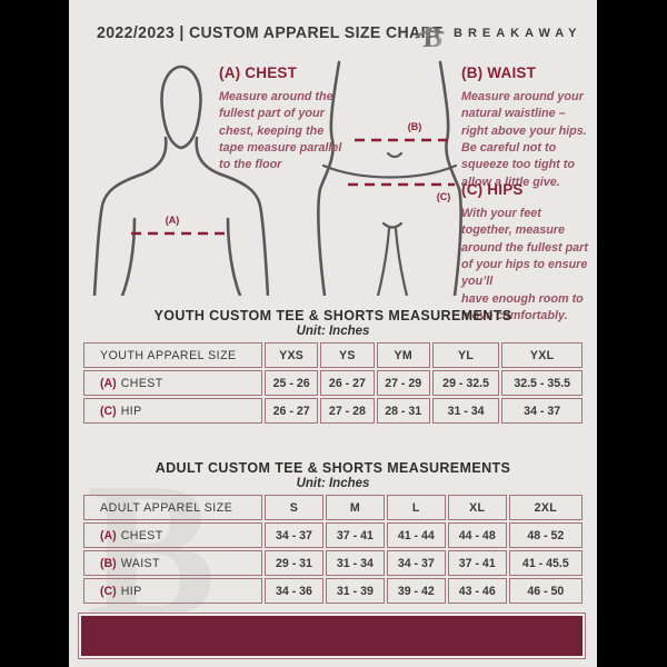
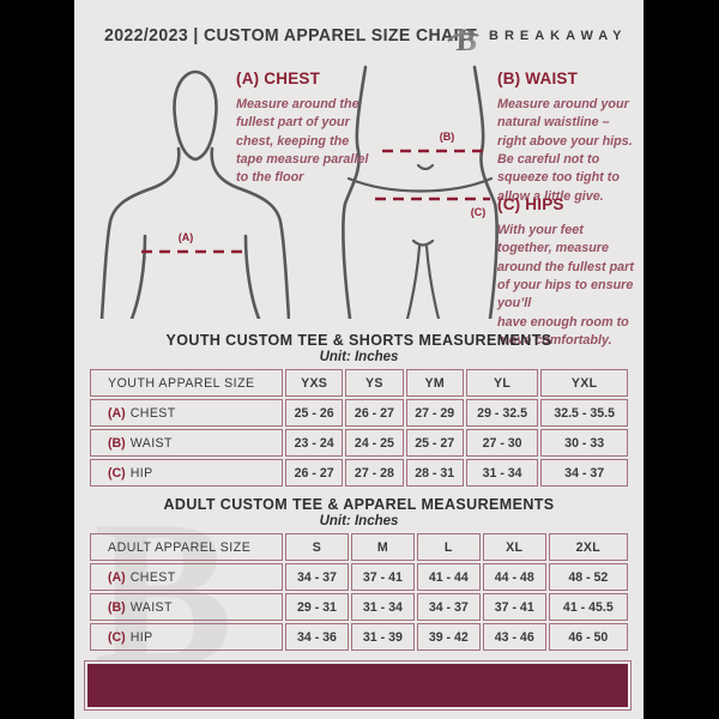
  2022/2023 | CUSTOM APPAREL SIZE CHA
  B
  BREAKAWAY
  (A)
  (B)
  (C)
  (A) CHEST
  Measure around the
  fullest part of your
  chest, keeping the
  tape measure parallel
  to the floor
  (B) WAIST
  Measure around your
  natural waistline –
  right above your hips.
  Be careful not to
  squeeze too tight to
  allow a little give.
  (C) HIPS
  With your feet
  together, measure
  around the fullest part
  of your hips to ensure
  you’ll
  have enough room to
  move comfortably.
  YOUTH CUSTOM TEE & SHORTS MEASUREMENTS
  Unit: Inches
  YOUTH APPAREL SIZE	YXS	YS	YM	YL	YXL
  (A) CHEST	25 - 26	26 - 27	27 - 29	29 - 32.5	32.5 - 35.5
+ (B) WAIST	23 - 24	24 - 25	25 - 27	27 - 30	30 - 33
  (C) HIP	26 - 27	27 - 28	28 - 31	31 - 34	34 - 37
- ADULT CUSTOM TEE & SHORTS MEASUREMENTS
+ ADULT CUSTOM TEE & APPAREL MEASUREMENTS
  Unit: Inches
  B
  ADULT APPAREL SIZE	S	M	L	XL	2XL
  (A) CHEST	34 - 37	37 - 41	41 - 44	44 - 48	48 - 52
  (B) WAIST	29 - 31	31 - 34	34 - 37	37 - 41	41 - 45.5
  (C) HIP	34 - 36	31 - 39	39 - 42	43 - 46	46 - 50
